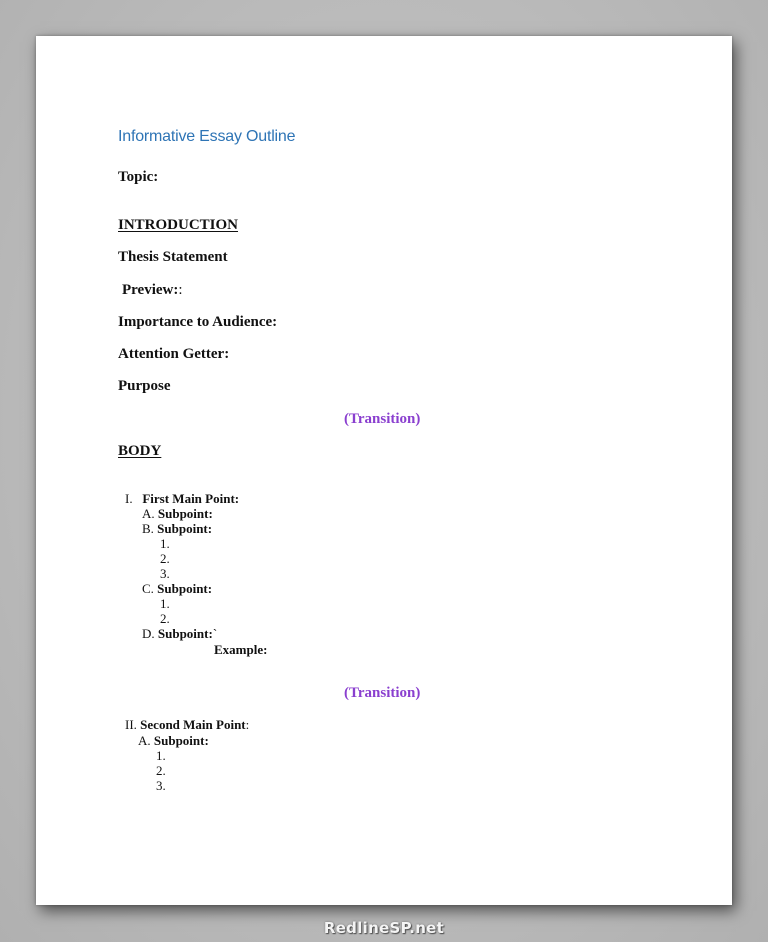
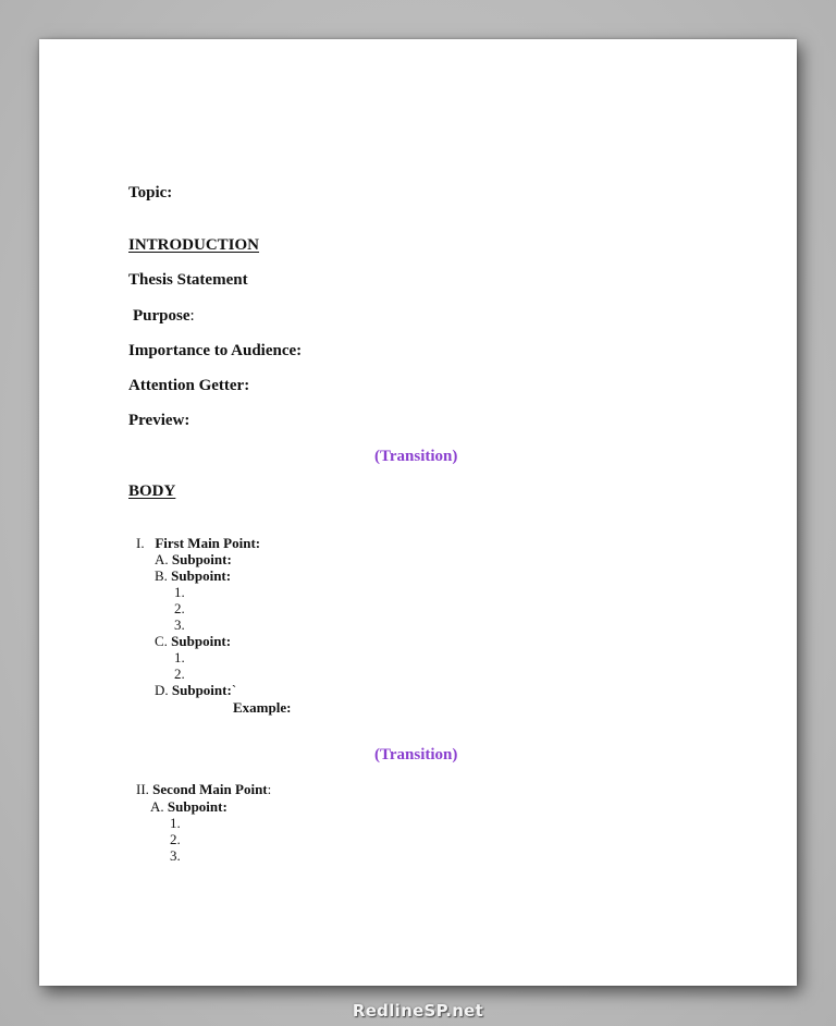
- Informative Essay Outline
  Topic:
  INTRODUCTION
  Thesis Statement
- Preview::
+ Purpose:
  Importance to Audience:
  Attention Getter:
- Purpose
+ Preview:
  (Transition)
  BODY
  I. First Main Point:
  A. Subpoint:
  B. Subpoint:
  1.
  2.
  3.
  C. Subpoint:
  1.
  2.
  D. Subpoint:`
  Example:
  (Transition)
  II. Second Main Point:
  A. Subpoint:
  1.
  2.
  3.
  RedlineSP.net
